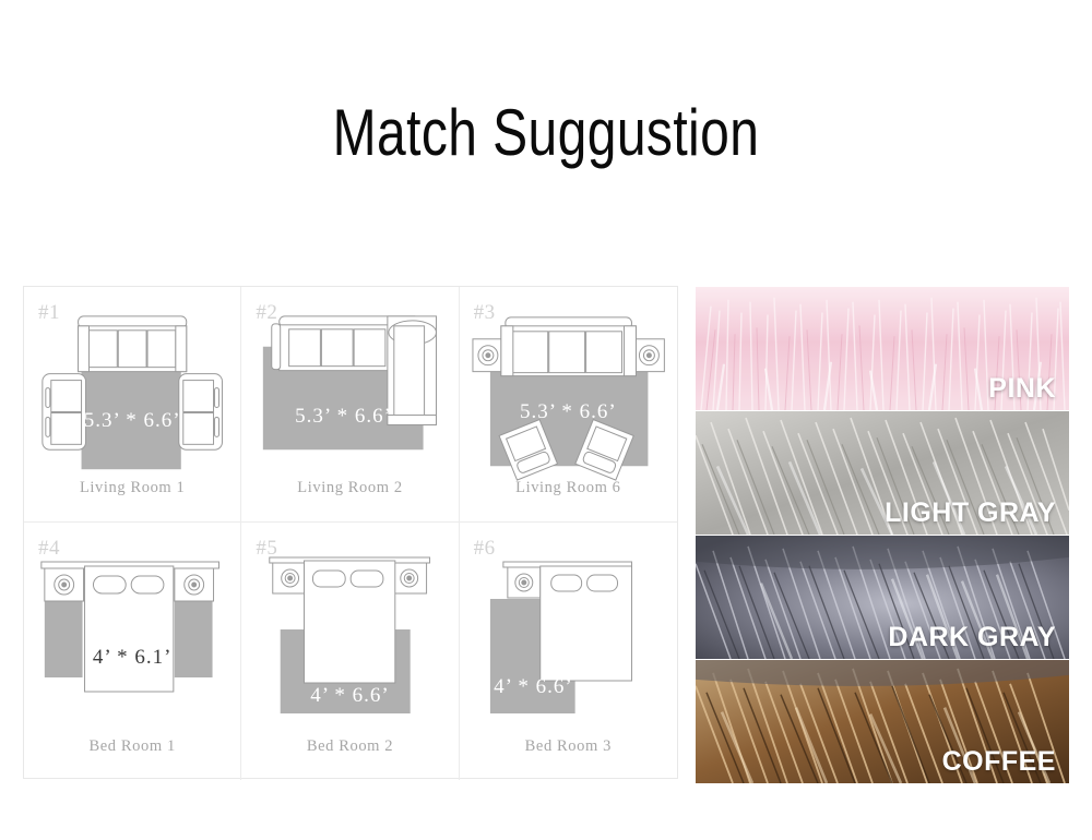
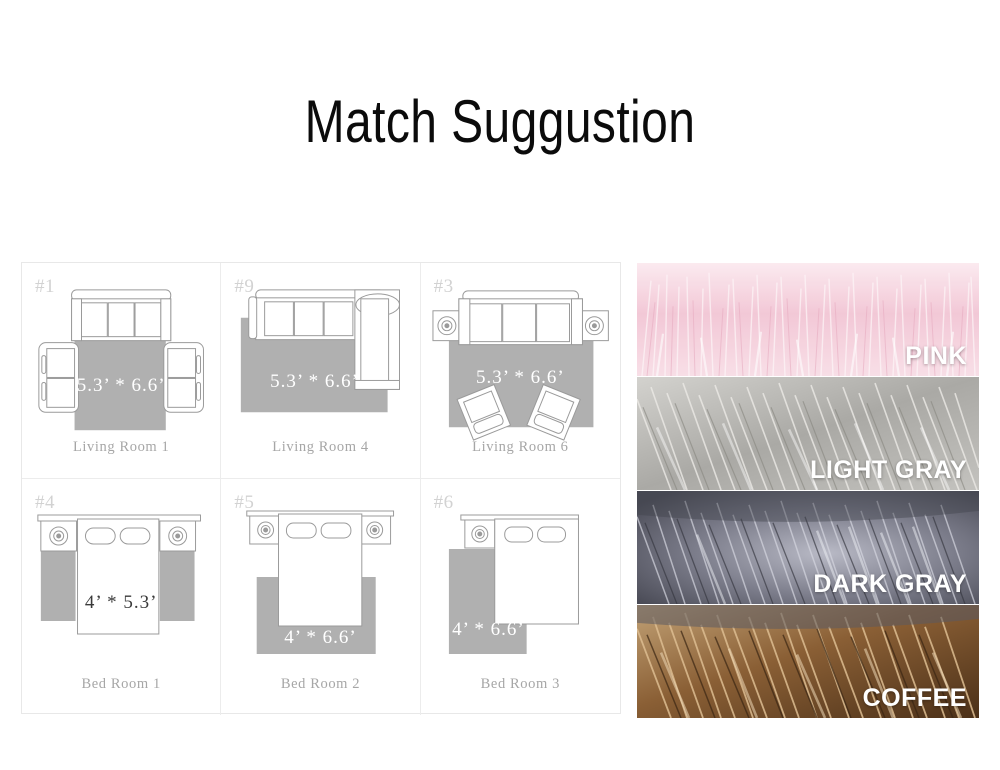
  Match Suggustion
  #1
  5.3’ * 6.6’
  Living Room 1
- #2
+ #9
  5.3’ * 6.6’
- Living Room 2
+ Living Room 4
  #3
  5.3’ * 6.6’
  Living Room 6
  #4
- 4’ * 6.1’
+ 4’ * 5.3’
  Bed Room 1
  #5
  4’ * 6.6’
  Bed Room 2
  #6
  4’ * 6.6’
  Bed Room 3
  PINK
  LIGHT GRAY
  DARK GRAY
  COFFEE
